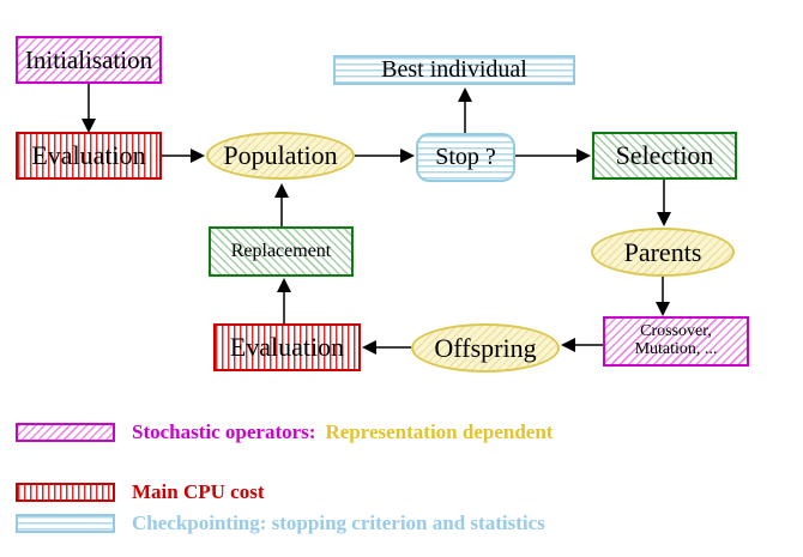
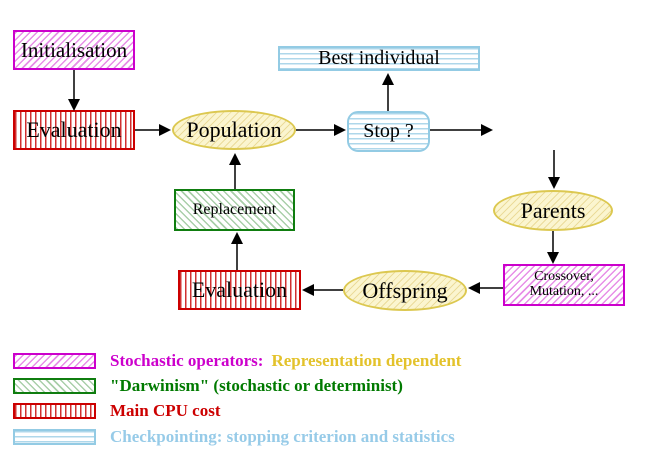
  Initialisation
  Evaluation
  Population
  Best individual
  Stop ?
- Selection
  Parents
  Replacement
  Evaluation
  Offspring
  Crossover,
  Mutation, ...
  Stochastic operators:
  Representation dependent
+ "Darwinism" (stochastic or determinist)
  Main CPU cost
  Checkpointing: stopping criterion and statistics
